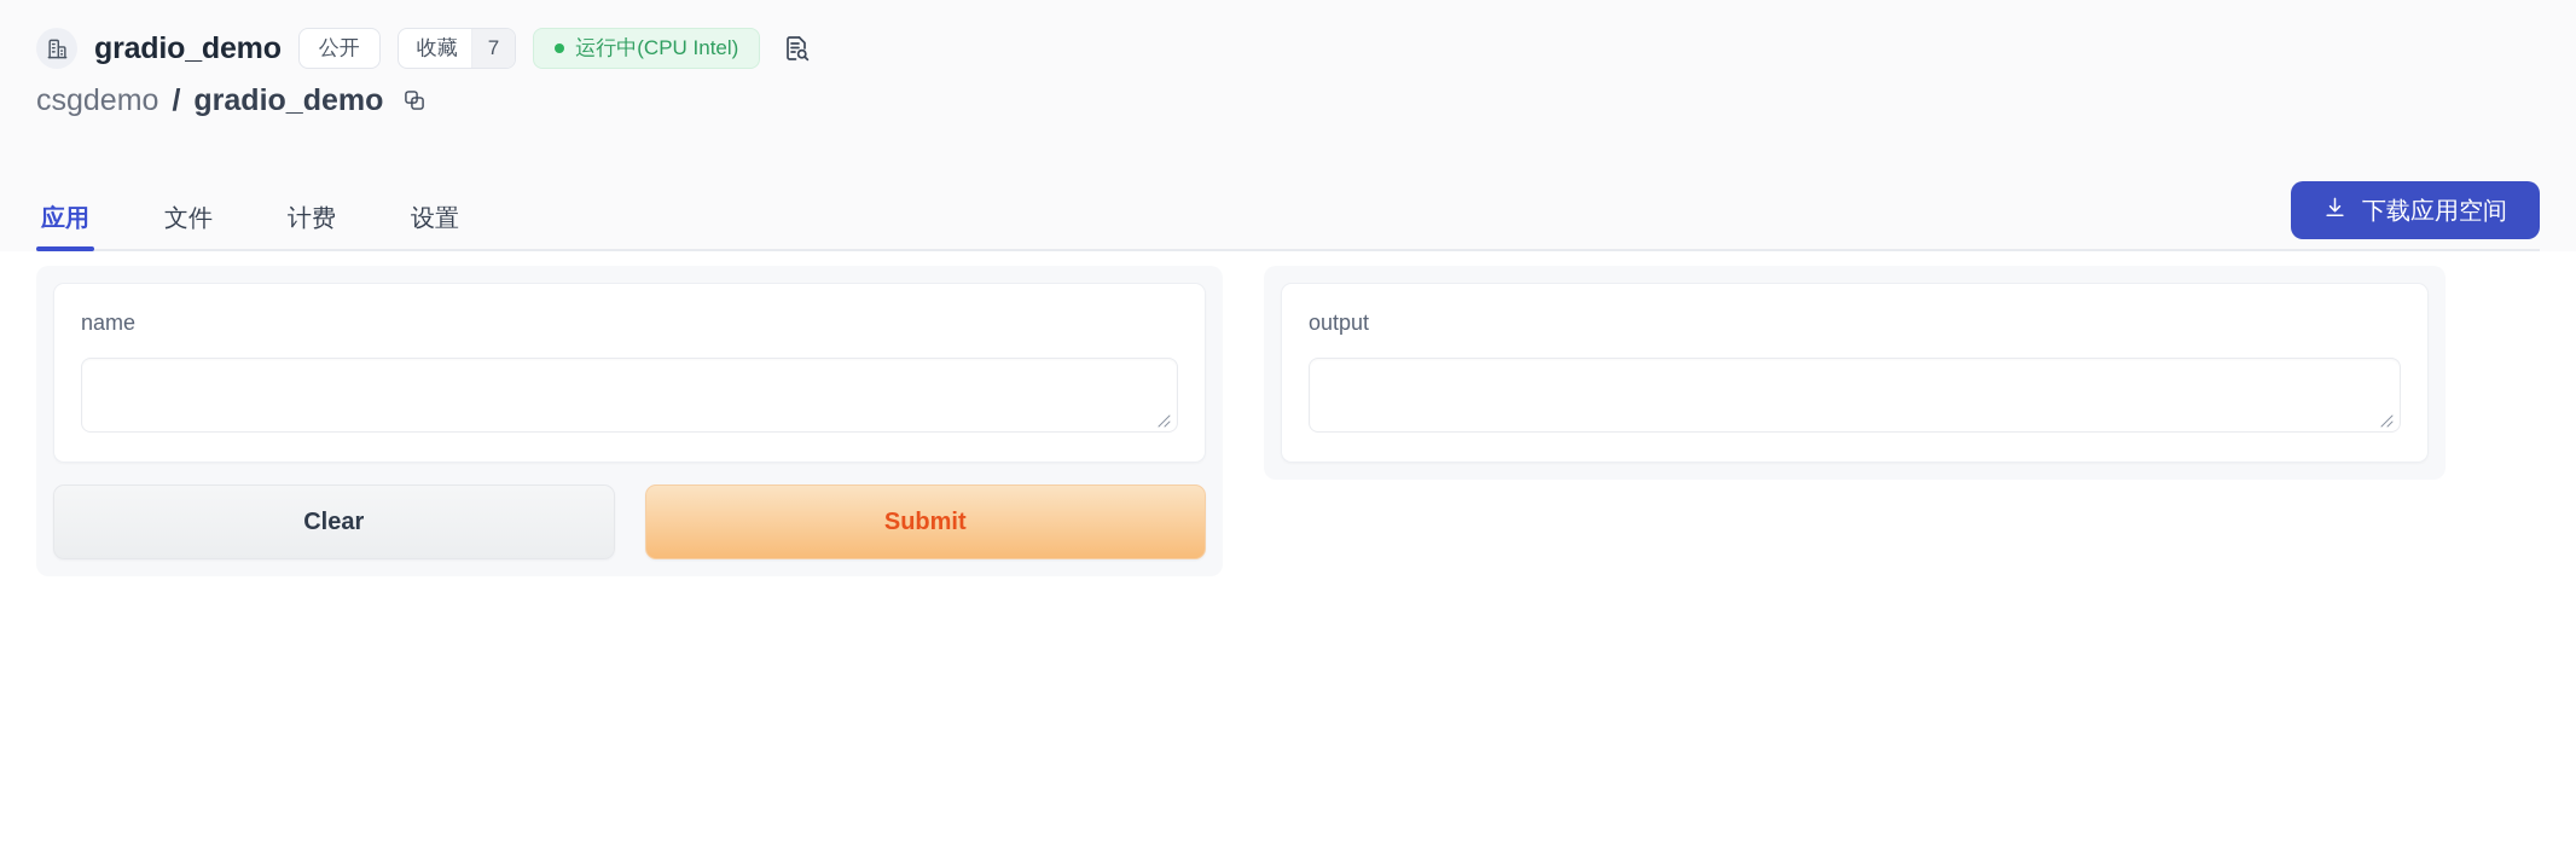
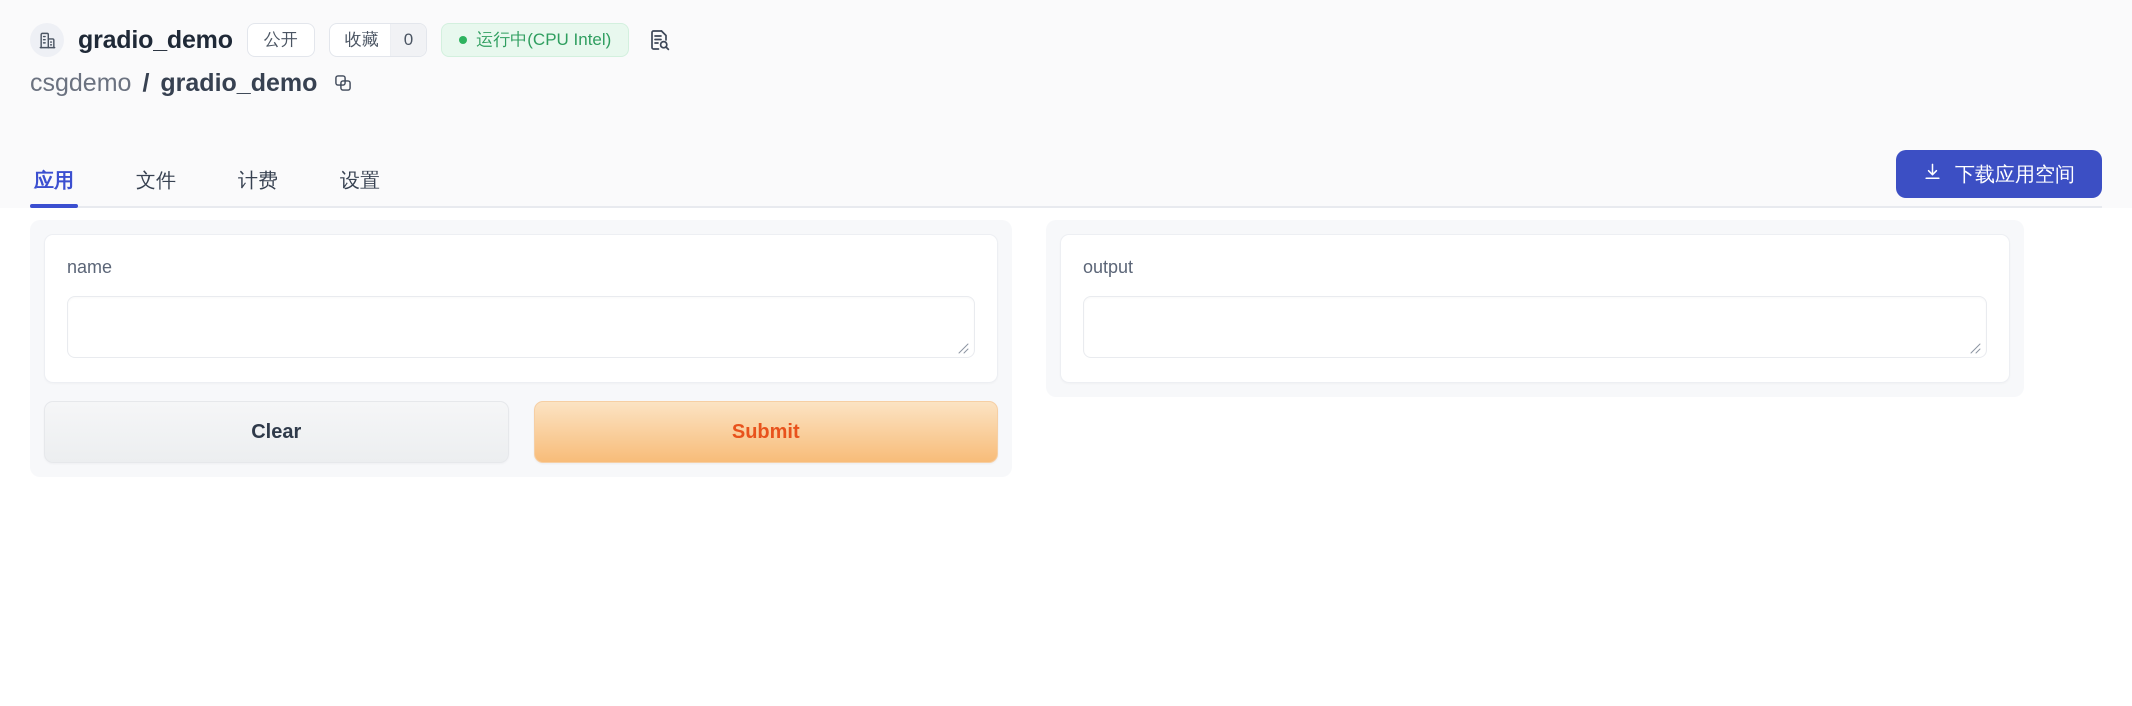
  gradio_demo
  公开
  收藏
- 7
+ 0
  运行中(CPU Intel)
  csgdemo
  /
  gradio_demo
  应用
  文件
  计费
  设置
  下载应用空间
  name
  Clear
  Submit
  output
